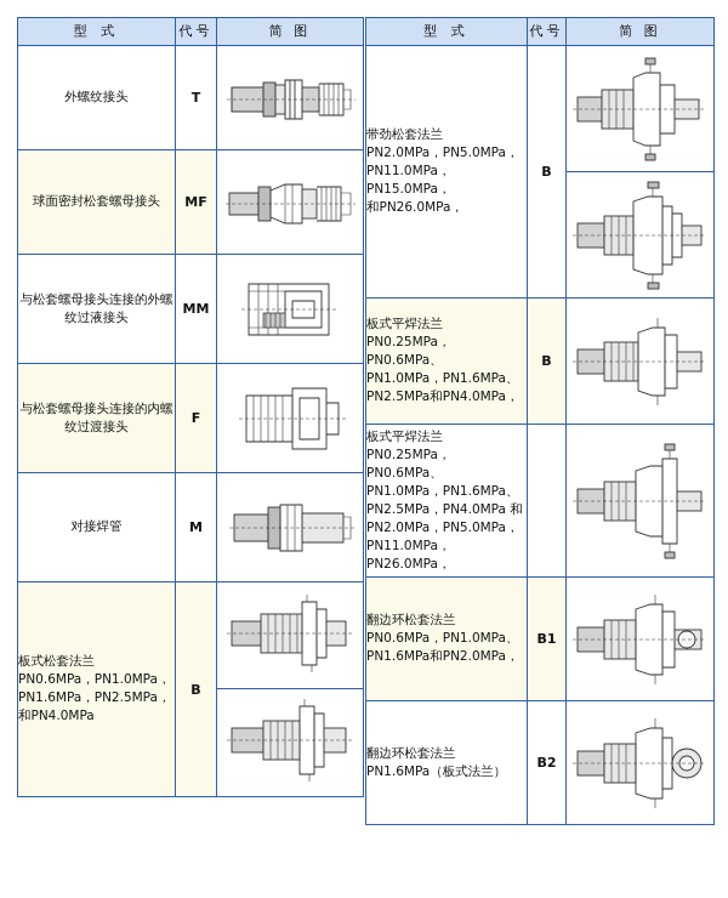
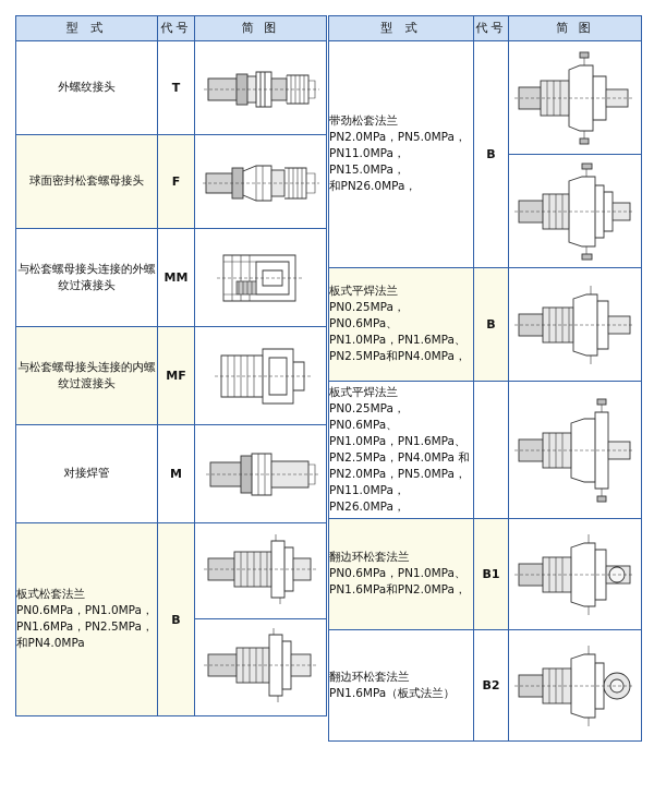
  型 式	代号	简 图
  外螺纹接头	T
- 球面密封松套螺母接头	MF
+ 球面密封松套螺母接头	F
  与松套螺母接头连接的外螺纹过液接头	MM
- 与松套螺母接头连接的内螺纹过渡接头	F
+ 与松套螺母接头连接的内螺纹过渡接头	MF
  对接焊管	M
  板式松套法兰 PN0.6MPa，PN1.0MPa， PN1.6MPa，PN2.5MPa， 和PN4.0MPa	B
  型 式	代号	简 图
  带劲松套法兰 PN2.0MPa，PN5.0MPa， PN11.0MPa，PN15.0MPa， 和PN26.0MPa，	B
  板式平焊法兰 PN0.25MPa，PN0.6MPa、 PN1.0MPa，PN1.6MPa、 PN2.5MPa和PN4.0MPa，	B
  板式平焊法兰 PN0.25MPa，PN0.6MPa、 PN1.0MPa，PN1.6MPa、 PN2.5MPa，PN4.0MPa 和 PN2.0MPa，PN5.0MPa， PN11.0MPa，PN26.0MPa，
  翻边环松套法兰 PN0.6MPa，PN1.0MPa、 PN1.6MPa和PN2.0MPa，	B1
  翻边环松套法兰 PN1.6MPa（板式法兰）	B2
